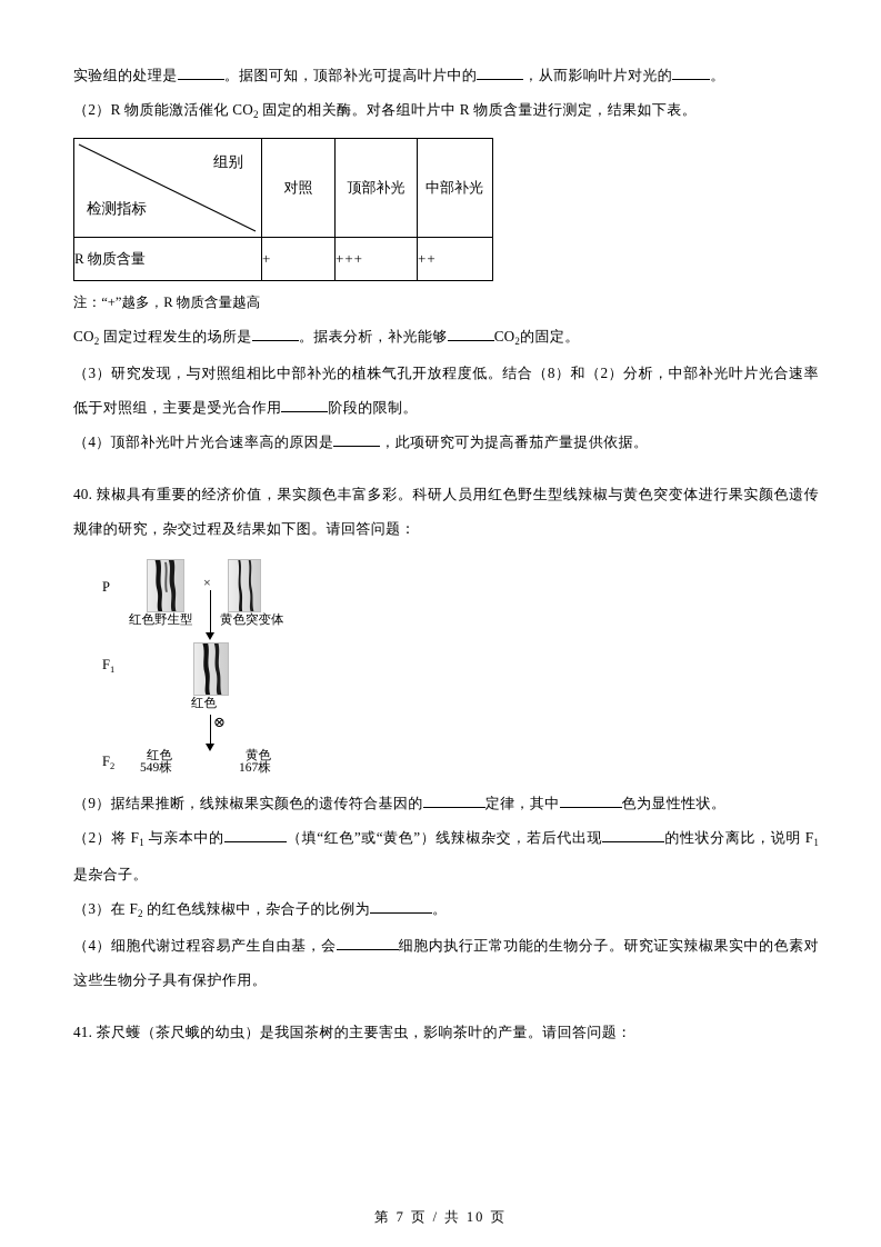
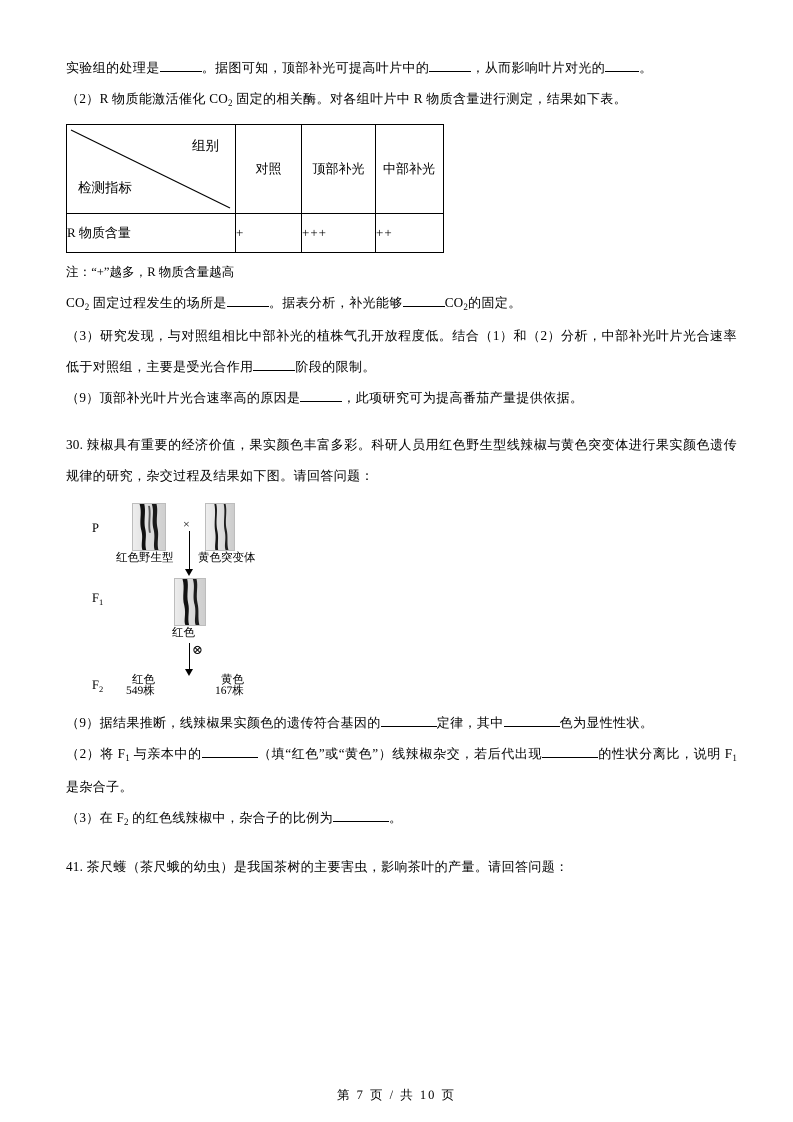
  实验组的处理是 。据图可知，顶部补光可提高叶片中的 ，从而影响叶片对光的 。
  （2）R 物质能激活催化 CO2 固定的相关酶。对各组叶片中 R 物质含量进行测定，结果如下表。
  组别 检测指标	对照	顶部补光	中部补光
  R 物质含量	+	+++	++
  注：“+”越多，R 物质含量越高
  CO2 固定过程发生的场所是 。据表分析，补光能够 CO2的固定。
- （3）研究发现，与对照组相比中部补光的植株气孔开放程度低。结合（8）和（2）分析，中部补光叶片光合速率低于对照组，主要是受光合作用 阶段的限制。
+ （3）研究发现，与对照组相比中部补光的植株气孔开放程度低。结合（1）和（2）分析，中部补光叶片光合速率低于对照组，主要是受光合作用 阶段的限制。
- （4）顶部补光叶片光合速率高的原因是 ，此项研究可为提高番茄产量提供依据。
+ （9）顶部补光叶片光合速率高的原因是 ，此项研究可为提高番茄产量提供依据。
- 40. 辣椒具有重要的经济价值，果实颜色丰富多彩。科研人员用红色野生型线辣椒与黄色突变体进行果实颜色遗传规律的研究，杂交过程及结果如下图。请回答问题：
+ 30. 辣椒具有重要的经济价值，果实颜色丰富多彩。科研人员用红色野生型线辣椒与黄色突变体进行果实颜色遗传规律的研究，杂交过程及结果如下图。请回答问题：
  P
  ×
  红色野生型
  黄色突变体
  F1
  红色
  ⊗
  F2
  红色
  549株
  黄色
  167株
  （9）据结果推断，线辣椒果实颜色的遗传符合基因的 定律，其中 色为显性性状。
  （2）将 F1 与亲本中的 （填“红色”或“黄色”）线辣椒杂交，若后代出现 的性状分离比，说明 F1 是杂合子。
  （3）在 F2 的红色线辣椒中，杂合子的比例为 。
- （4）细胞代谢过程容易产生自由基，会 细胞内执行正常功能的生物分子。研究证实辣椒果实中的色素对这些生物分子具有保护作用。
  41. 茶尺蠖（茶尺蛾的幼虫）是我国茶树的主要害虫，影响茶叶的产量。请回答问题：
  第 7 页 / 共 10 页
